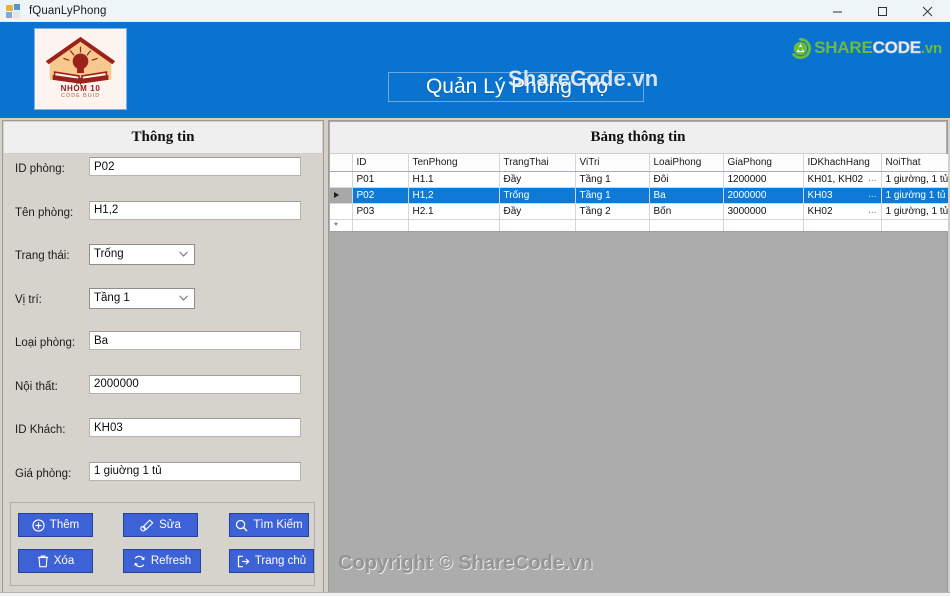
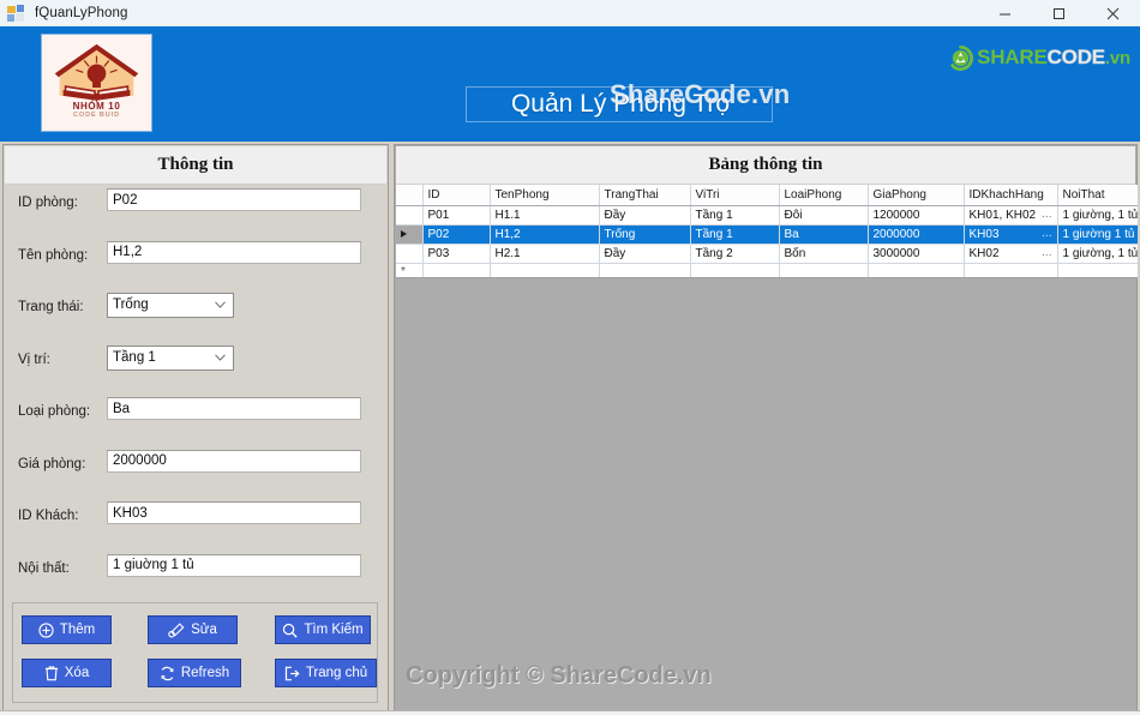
  fQuanLyPhong
  NHÓM 10
  Quản Lý Phòng Trọ
  ShareCode.vn
  SHARECODE.vn
  Thông tin
  ID phòng:
  P02
  Tên phòng:
  H1,2
  Trang thái:
  Trống
  Vị trí:
  Tầng 1
  Loại phòng:
  Ba
- Nội thất:
+ Giá phòng:
  2000000
  ID Khách:
  KH03
- Giá phòng:
+ Nội thất:
  1 giuờng 1 tủ
  Thêm
  Sửa
  Tìm Kiếm
  Xóa
  Refresh
  Trang chủ
  Bảng thông tin
  	ID	TenPhong	TrangThai	ViTri	LoaiPhong	GiaPhong	IDKhachHang	NoiThat
  	P01	H1.1	Đầy	Tầng 1	Đôi	1200000	KH01, KH02 ...	1 giường, 1 tủ
  	P02	H1,2	Trống	Tầng 1	Ba	2000000	KH03 ...	1 giường 1 tủ
  	P03	H2.1	Đầy	Tầng 2	Bốn	3000000	KH02 ...	1 giường, 1 tủ
  *
  Copyright © ShareCode.vn
